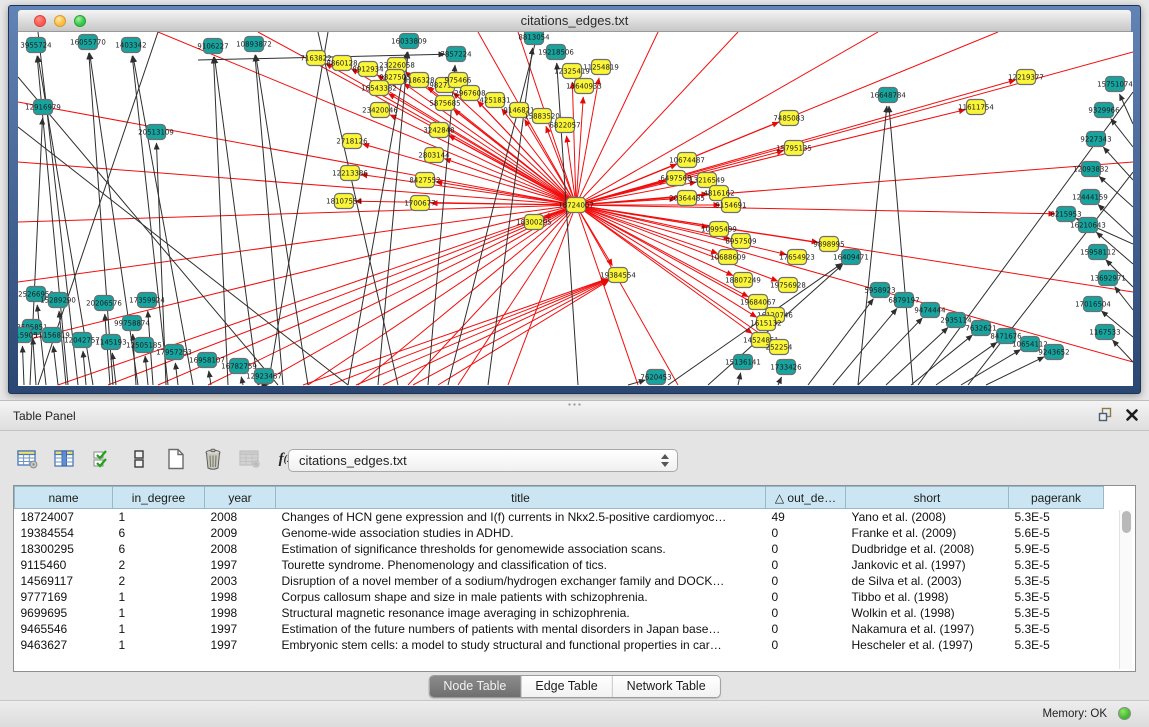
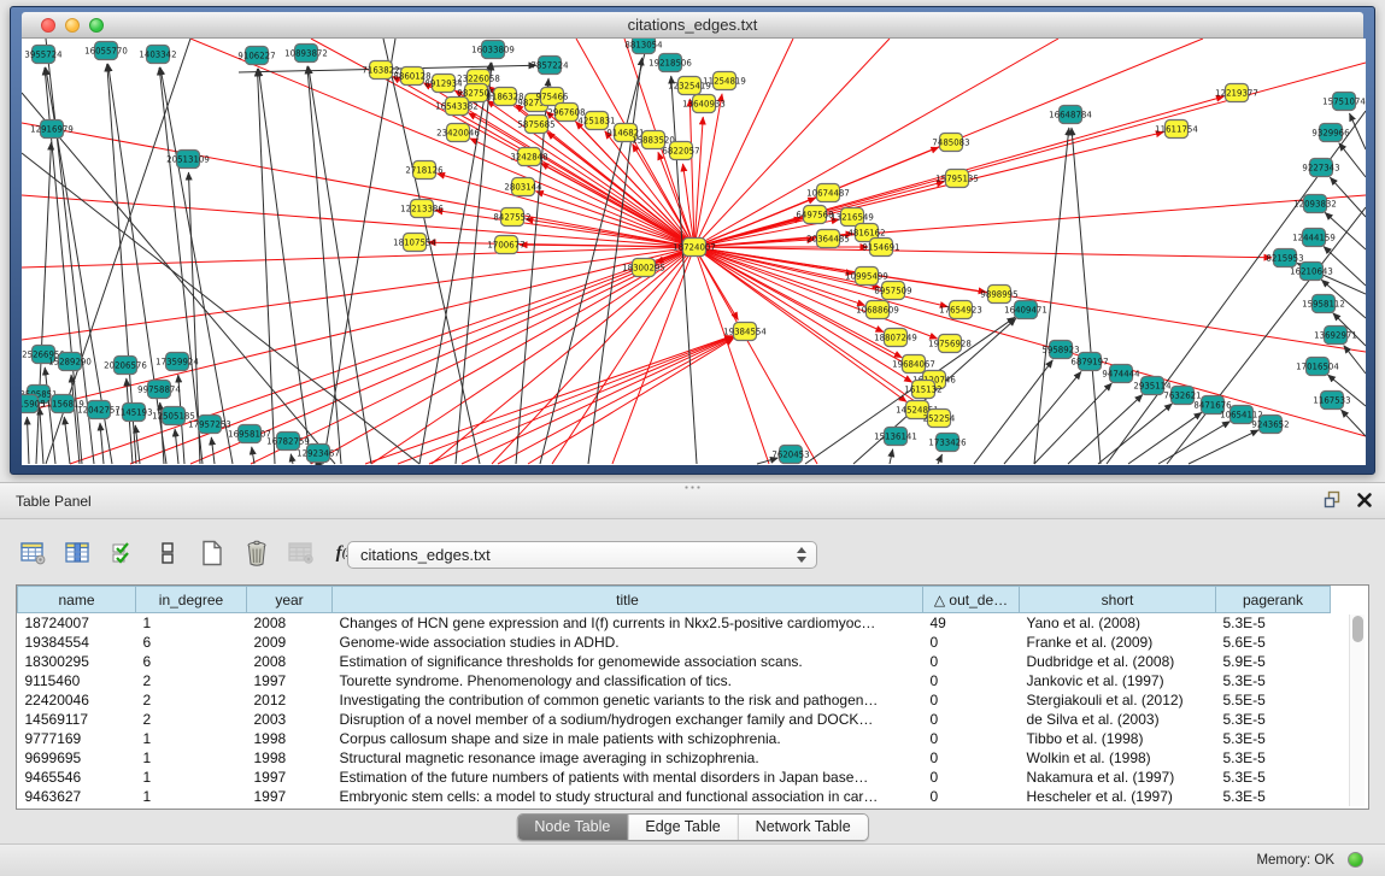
  citations_edges.txt
  18724007
  7163822
  8860128
  8912934
  23226058
  9827505
  16543382
  8186328
  975466
  2967608
  5875685
  4251831
  914682
  23420046
  2718126
  3242848
  2803144
  12213386
  8427552
  18107554
  1700677
  12325419
  15883520
  6822057
  13640933
  19384554
  10688609
  18807249
  19684067
  1615132
  145248
  252254
  19756928
  17654923
  9898995
  6497568
  20364485
  18300295
  7485083
  15795135
  10674487
  13216549
  4816162
  9154691
  10995499
  8957509
  11254819
  11611754
  12219377
  3955724
  16055770
  1403342
  9106227
  10893872
  16033809
  7857224
  8813054
  19218506
  12916979
  20513109
  16648784
  15751074
  9329966
  9227343
  12093832
  12444159
  8215953
  16210643
  15958112
  13692971
  17016504
  1167533
  2526695
  15289290
  20206576
  17359924
  99758874
  15905
  11156819
  12042757
  1145193
  12505185
  17957253
  16958107
  16782759
  12923467
  15136141
  1733426
  16409471
  5958923
  6879197
  9474444
  2935114
  7632621
  8471676
  10654112
  9243652
  7620453
  Table Panel
  f
  citations_edges.txt
  name	in_degree	year	title	△ out_de…	short	pagerank
  18724007	1	2008	Changes of HCN gene expression and I(f) currents in Nkx2.5-positive cardiomyoc…	49	Yano et al. (2008)	5.3E-5
  19384554	6	2009	Genome-wide association studies in ADHD.	0	Franke et al. (2009)	5.6E-5
  18300295	6	2008	Estimation of significance thresholds for genomewide association scans.	0	Dudbridge et al. (2008)	5.9E-5
  9115460	2	1997	Tourette syndrome. Phenomenology and classification of tics.	0	Jankovic et al. (1997)	5.3E-5
+ 22420046	2	2012	Investigating the contribution of common genetic variants to the risk and pathogen…	0	Stergiakouli et al. (2012)	5.5E-5
  14569117	2	2003	Disruption of a novel member of a sodium/hydrogen exchanger family and DOCK…	0	de Silva et al. (2003)	5.3E-5
  9777169	1	1998	Corpus callosum shape and size in male patients with schizophrenia.	0	Tibbo et al. (1998)	5.3E-5
  9699695	1	1998	Structural magnetic resonance image averaging in schizophrenia.	0	Wolkin et al. (1998)	5.3E-5
  9465546	1	1997	Estimation of the future numbers of patients with mental disorders in Japan base…	0	Nakamura et al. (1997)	5.3E-5
- 9463627	1	1997	Embryonic stem cells: a model to study structural and functional properties in car…	0	Hescheler et al. (1997)	5.3E-5
+ 9463627	1	1997	Embryonic stem cells: a model to study structural and functional association in car…	0	Hescheler et al. (1997)	5.3E-5
  Node Table
  Edge Table
  Network Table
  Memory: OK
